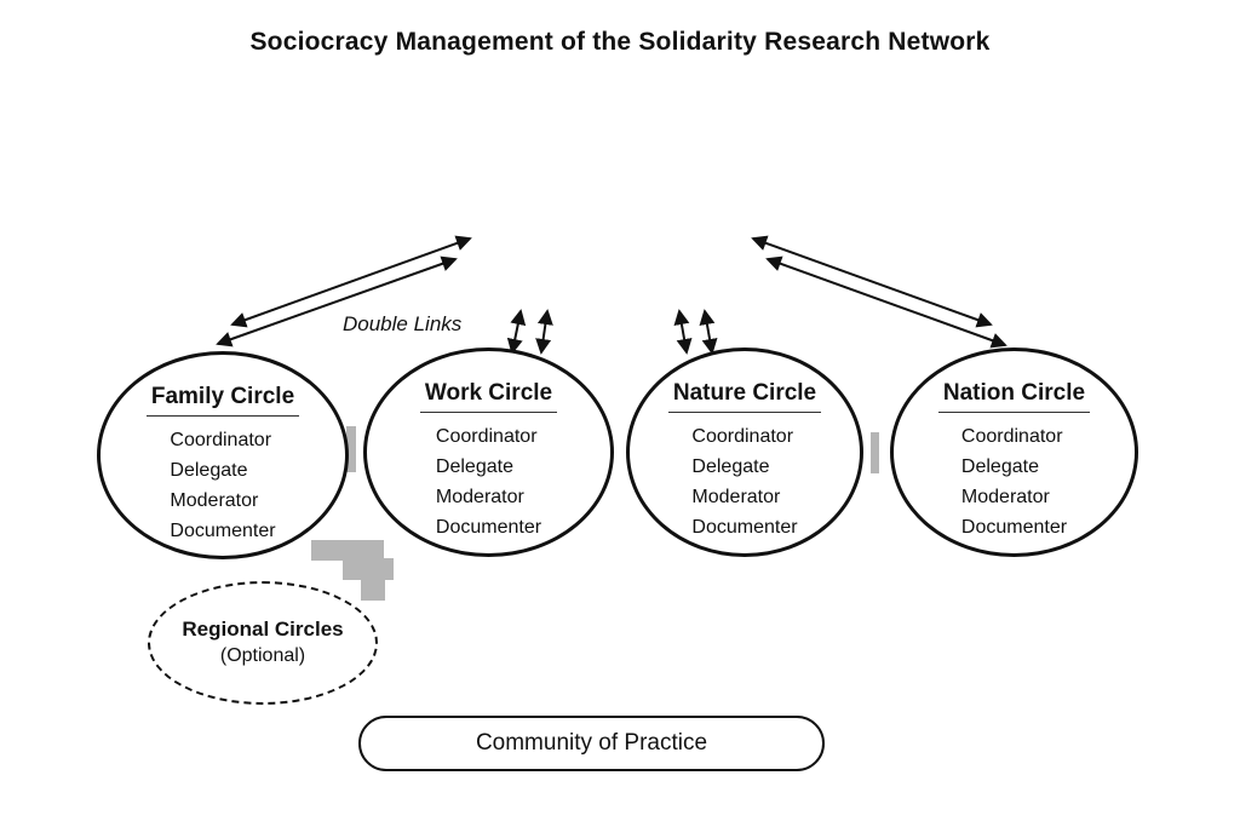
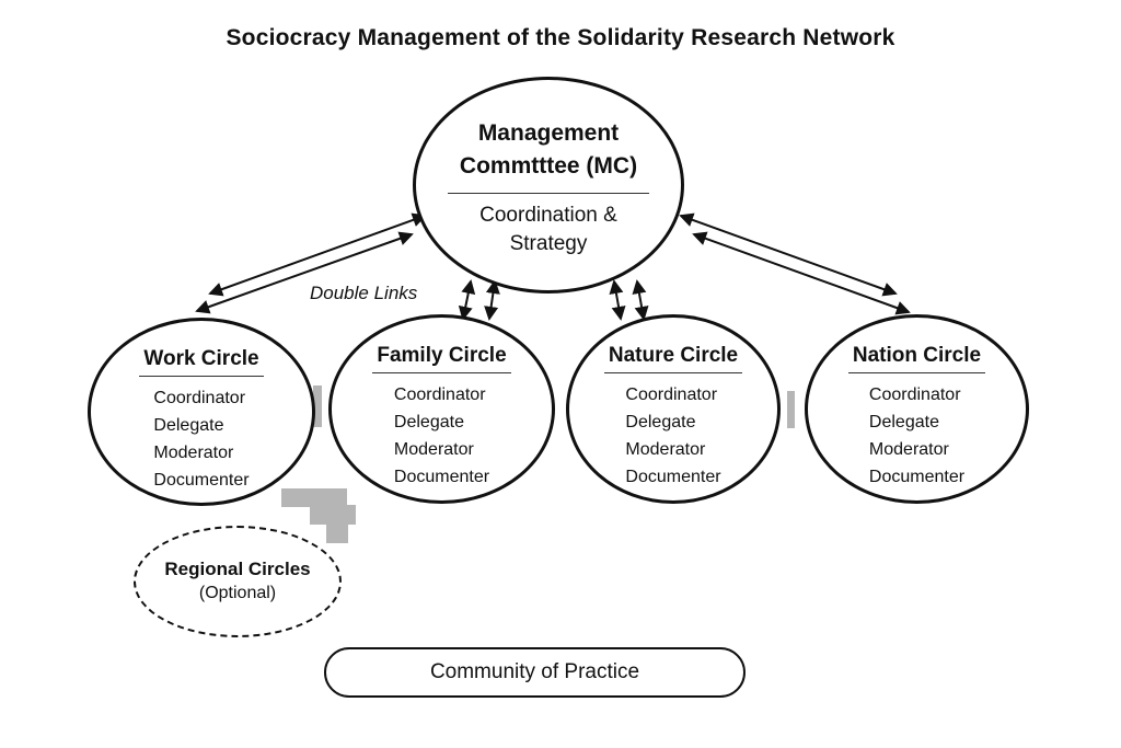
  Sociocracy Management of the Solidarity Research Network
+ Management Commtttee (MC)
+ Coordination & Strategy
  Double Links
- Family Circle
+ Work Circle
  Coordinator
  Delegate
  Moderator
  Documenter
- Work Circle
+ Family Circle
  Coordinator
  Delegate
  Moderator
  Documenter
  Nature Circle
  Coordinator
  Delegate
  Moderator
  Documenter
  Nation Circle
  Coordinator
  Delegate
  Moderator
  Documenter
  Regional Circles
  (Optional)
  Community of Practice
